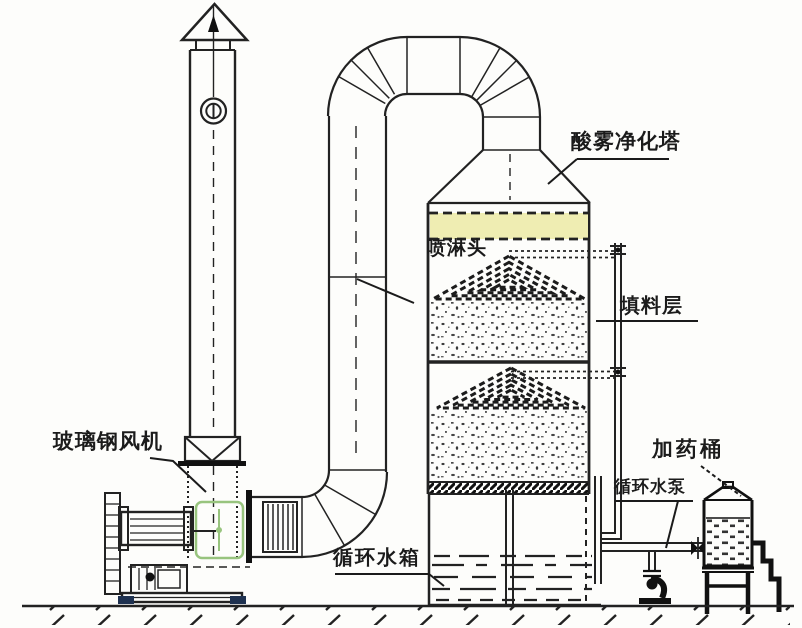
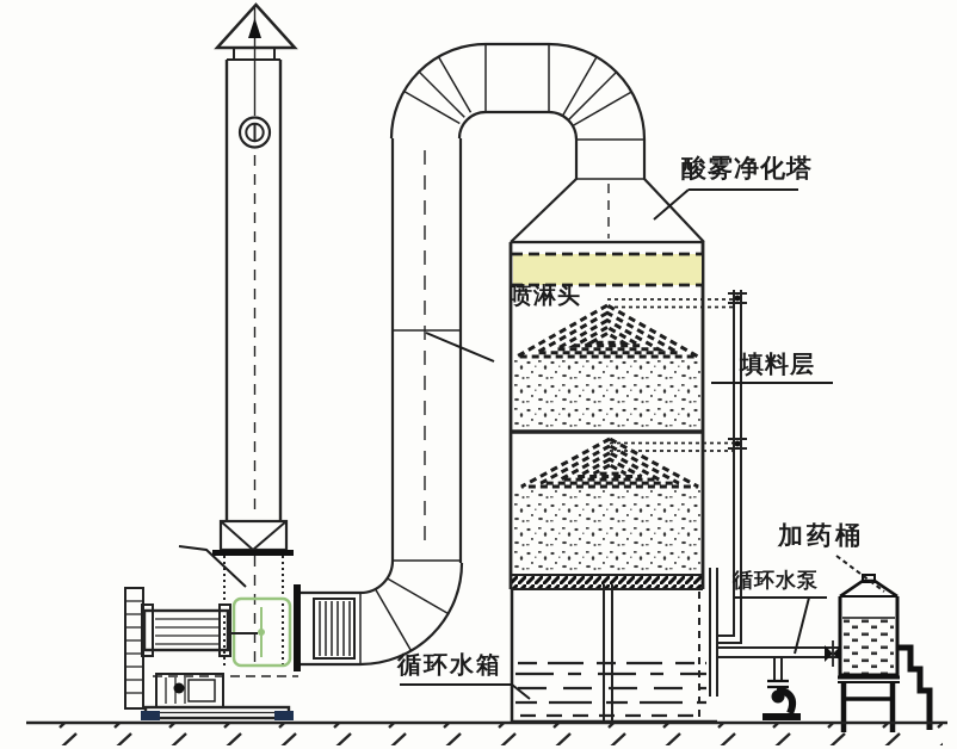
  酸雾净化塔
  喷淋头
  填料层
- 玻璃钢风机
  循环水箱
  循环水泵
  加药桶
